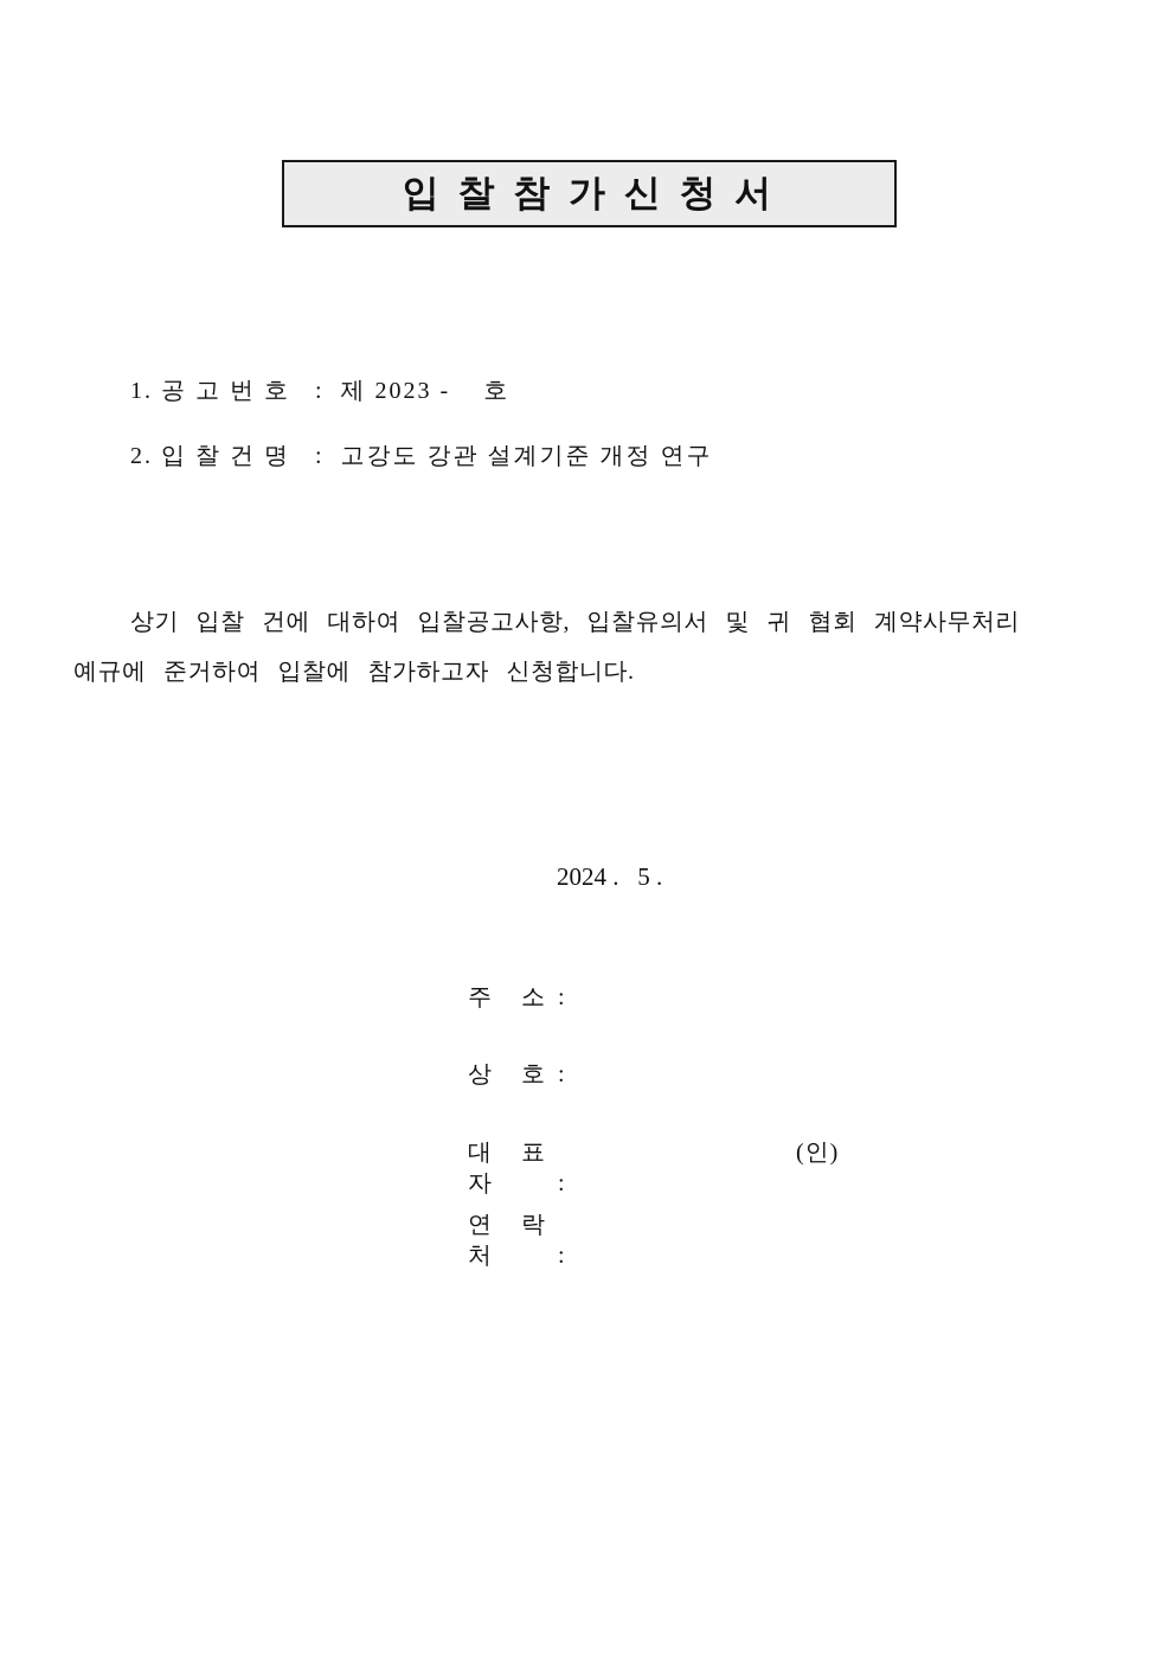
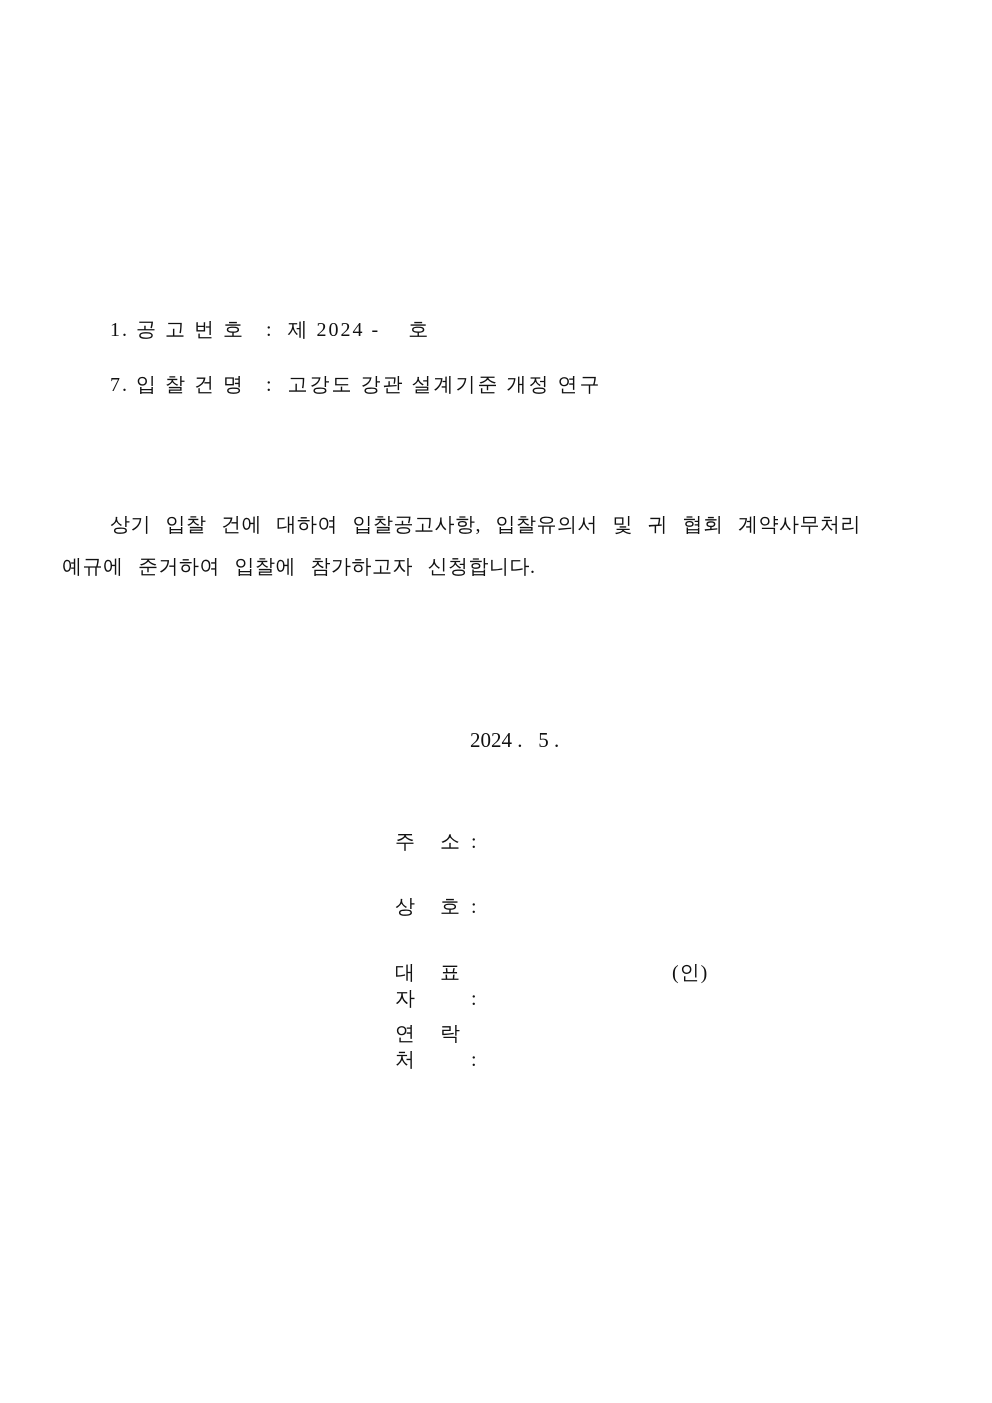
- 입 찰 참 가 신 청 서
- 1. 공 고 번 호 : 제 2023 - 호
+ 1. 공 고 번 호 : 제 2024 - 호
- 2. 입 찰 건 명 : 고강도 강관 설계기준 개정 연구
+ 7. 입 찰 건 명 : 고강도 강관 설계기준 개정 연구
  상기 입찰 건에 대하여 입찰공고사항, 입찰유의서 및 귀 협회 계약사무처리
  예규에 준거하여 입찰에 참가하고자 신청합니다.
  2024 . 5 .
  주 소 :
  상 호 :
  대 표 자 :
  (인)
  연 락 처 :
